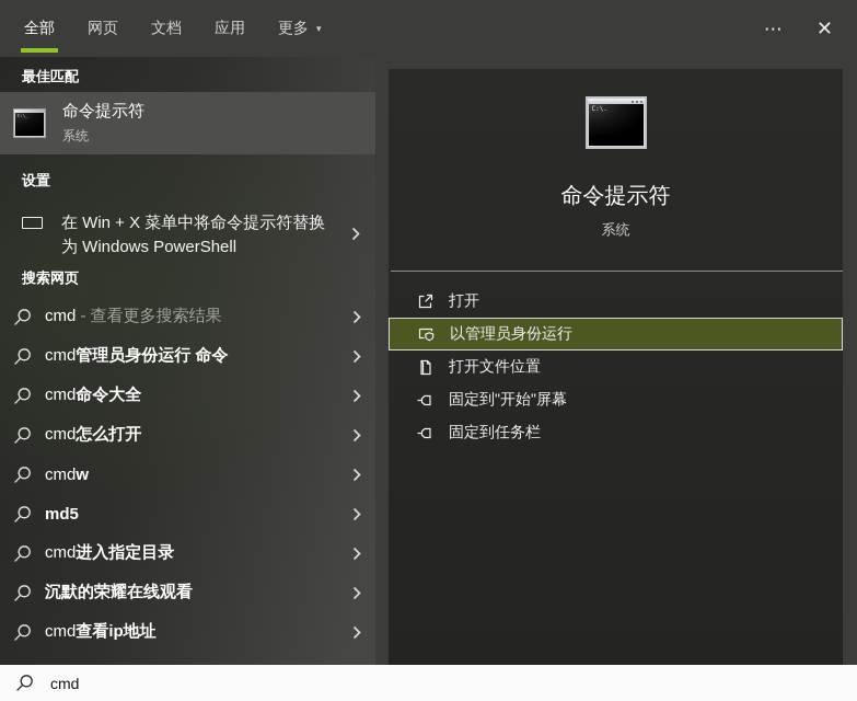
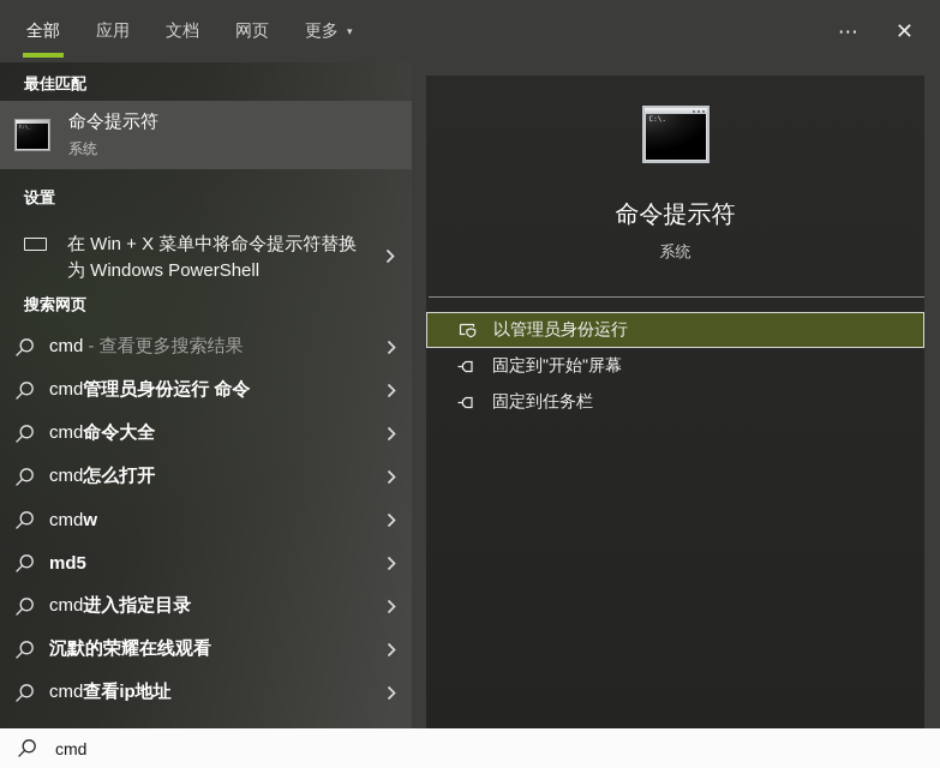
  全部
- 网页
+ 应用
  文档
- 应用
+ 网页
  更多
  ▾
  ⋯
  ✕
  最佳匹配
  命令提示符
  系统
  设置
  在 Win + X 菜单中将命令提示符替换为 Windows PowerShell
  搜索网页
  cmd - 查看更多搜索结果
  cmd管理员身份运行 命令
  cmd命令大全
  cmd怎么打开
  cmdw
  md5
  cmd进入指定目录
  沉默的荣耀在线观看
  cmd查看ip地址
  命令提示符
  系统
- 打开
  以管理员身份运行
- 打开文件位置
  固定到"开始"屏幕
  固定到任务栏
  cmd
